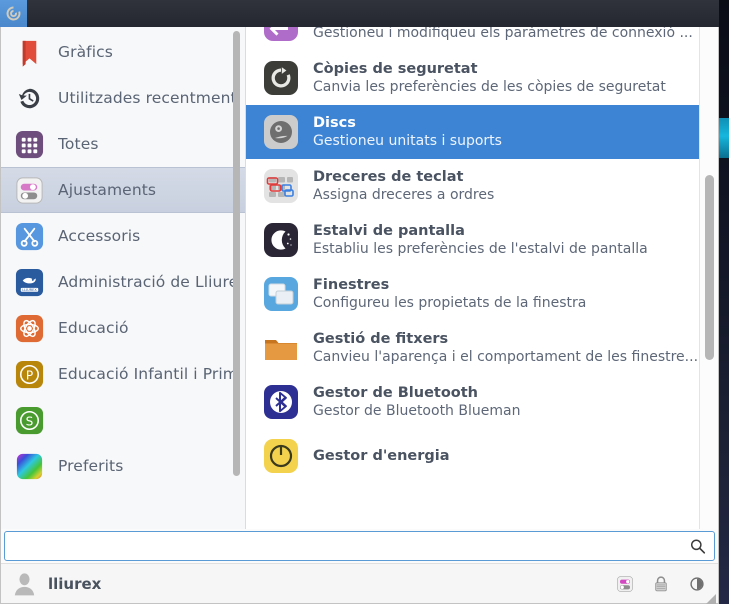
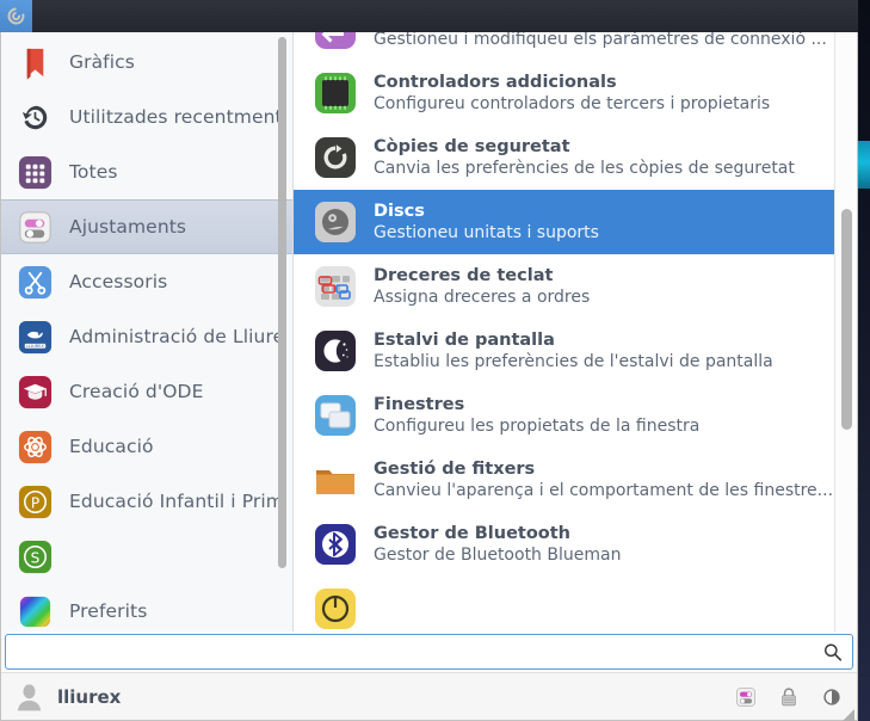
  Gràfics
  Utilitzades recentmen
  Totes
  Ajustaments
  Accessoris
  Administració de Lliur
+ Creació d'ODE
  Educació
  P
  Educació Infantil i Prim
  S
  Preferits
  Gestioneu i modifiqueu els paràmetres de connexió ...
+ Controladors addicionals
+ Configureu controladors de tercers i propietaris
  Còpies de seguretat
  Canvia les preferències de les còpies de seguretat
  Discs
  Gestioneu unitats i suports
  Dreceres de teclat
  Assigna dreceres a ordres
  Estalvi de pantalla
  Establiu les preferències de l'estalvi de pantalla
  Finestres
  Configureu les propietats de la finestra
  Gestió de fitxers
  Canvieu l'aparença i el comportament de les finestre...
  Gestor de Bluetooth
  Gestor de Bluetooth Blueman
- Gestor d'energia
  lliurex
